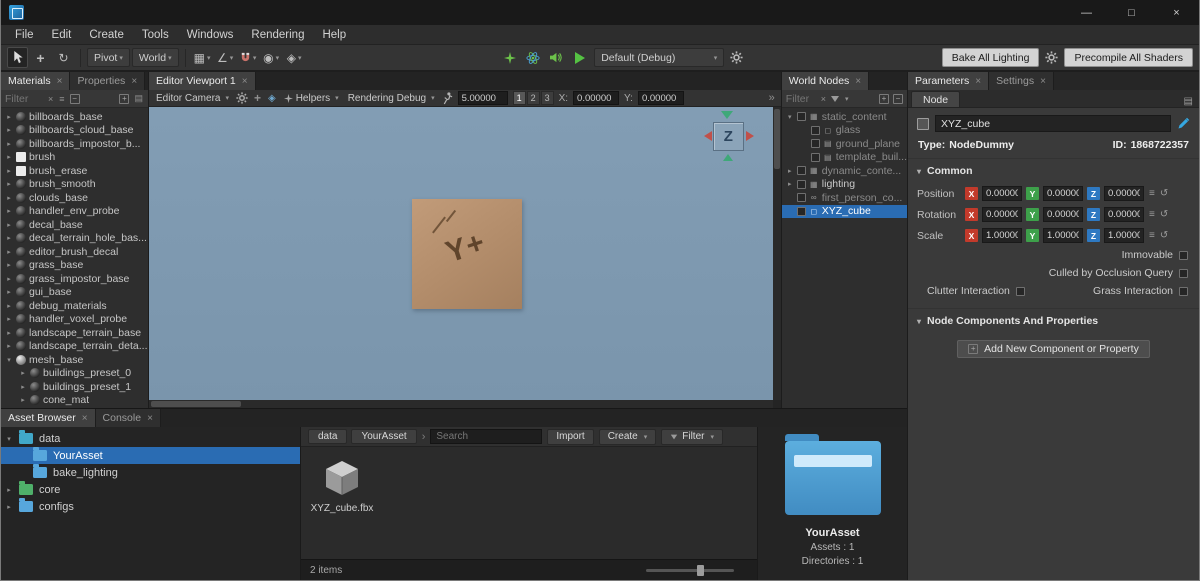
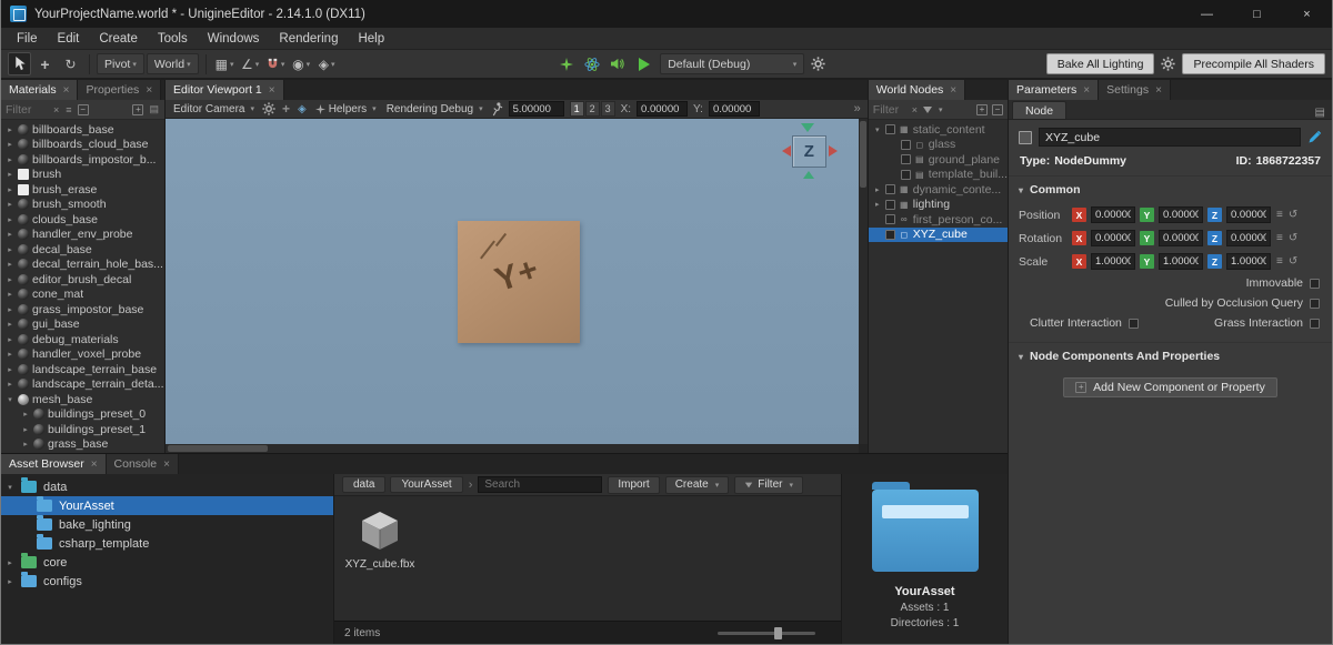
+ YourProjectName.world * - UnigineEditor - 2.14.1.0 (DX11)
  —
  □
  ×
  File
  Edit
  Create
  Tools
  Windows
  Rendering
  Help
  +
  ↻
  Pivot
  World
  ▦
  ∠
  ◉
  ◈
  Default (Debug)
  Bake All Lighting
  Precompile All Shaders
  Materials
  ×
  Properties
  ×
  Filter
  ×
  ≡
  −
  +
  ▤
  billboards_base
  billboards_cloud_base
  billboards_impostor_b...
  brush
  brush_erase
  brush_smooth
  clouds_base
  handler_env_probe
  decal_base
  decal_terrain_hole_bas...
  editor_brush_decal
- grass_base
+ cone_mat
  grass_impostor_base
  gui_base
  debug_materials
  handler_voxel_probe
  landscape_terrain_base
  landscape_terrain_deta...
  mesh_base
  buildings_preset_0
  buildings_preset_1
- cone_mat
+ grass_base
  Editor Viewport 1
  ×
  Editor Camera
  +
  ◈
  Helpers
  Rendering Debug
  5.00000
  1
  2
  3
  X:
  0.00000
  Y:
  0.00000
  »
  Z
  World Nodes
  ×
  Filter
  ×
  +
  −
  ▦
  static_content
  ◻
  glass
  ▤
  ground_plane
  ▤
  template_buil...
  ▦
  dynamic_conte...
  ▦
  lighting
  ∞
  first_person_co...
  ◻
  XYZ_cube
  Asset Browser
  ×
  Console
  ×
  data
  YourAsset
  bake_lighting
+ csharp_template
  core
  configs
  data
  YourAsset
  ›
  Search
  Import
  Create
  Filter
  XYZ_cube.fbx
  2 items
  YourAsset
  Assets : 1
  Directories : 1
  Parameters
  ×
  Settings
  ×
  Node
  ▤
  XYZ_cube
  Type:
  NodeDummy
  ID:
  1868722357
  Common
  Position
  X
  0.00000
  Y
  0.00000
  Z
  0.00000
  ≡
  ↺
  Rotation
  X
  0.00000
  Y
  0.00000
  Z
  0.00000
  ≡
  ↺
  Scale
  X
  1.00000
  Y
  1.00000
  Z
  1.00000
  ≡
  ↺
  Immovable
  Culled by Occlusion Query
  Clutter Interaction
  Grass Interaction
  Node Components And Properties
  +
  Add New Component or Property
